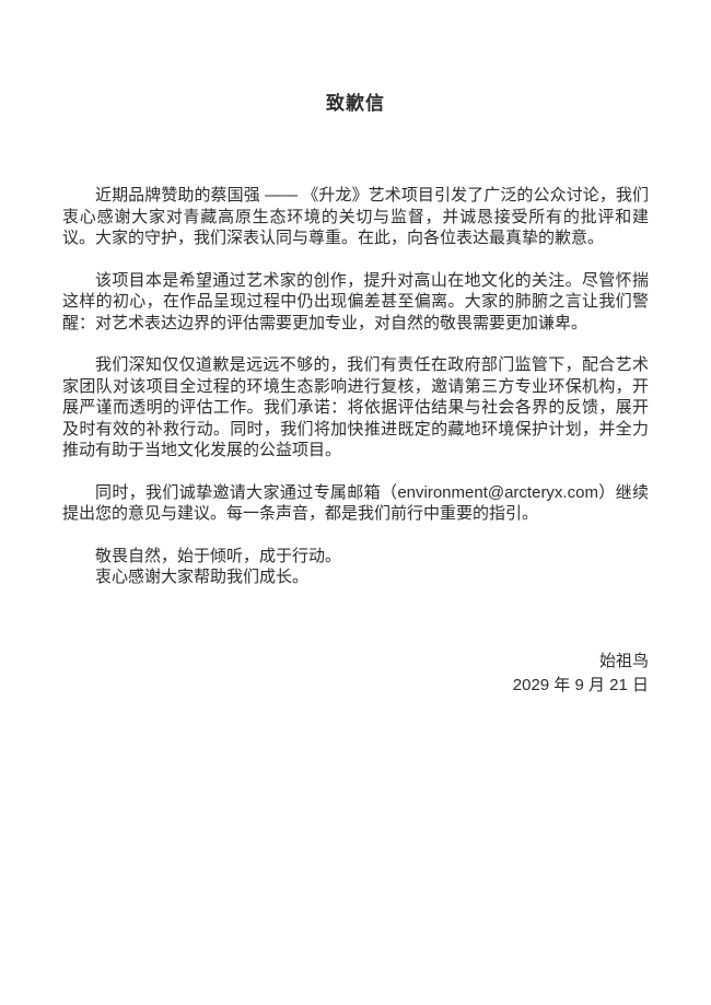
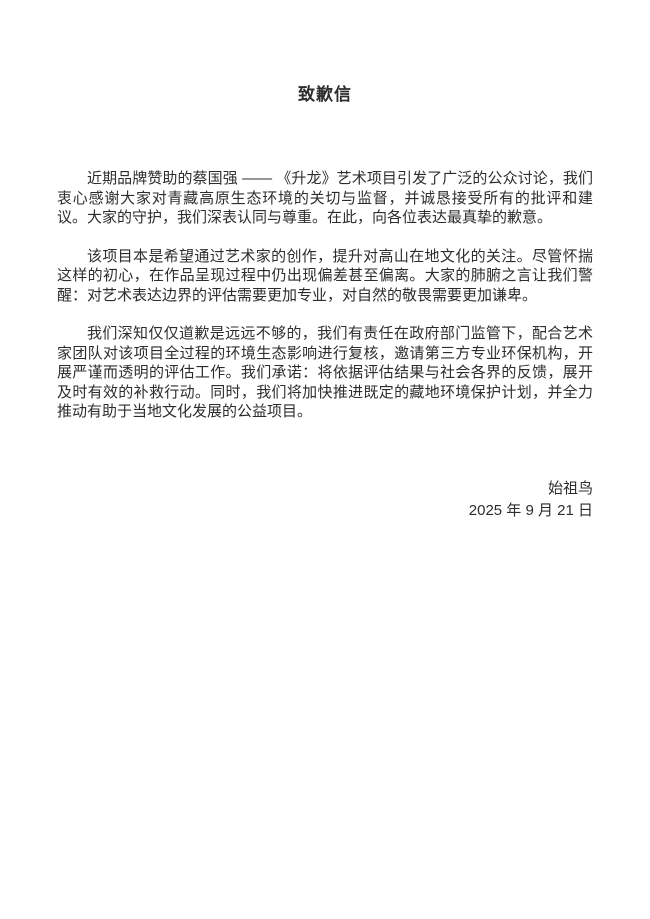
  致歉信
  近期品牌赞助的蔡国强 —— 《升龙》艺术项目引发了广泛的公众讨论，我们衷心感谢大家对青藏高原生态环境的关切与监督，并诚恳接受所有的批评和建议。大家的守护，我们深表认同与尊重。在此，向各位表达最真挚的歉意。
  该项目本是希望通过艺术家的创作，提升对高山在地文化的关注。尽管怀揣这样的初心，在作品呈现过程中仍出现偏差甚至偏离。大家的肺腑之言让我们警醒：对艺术表达边界的评估需要更加专业，对自然的敬畏需要更加谦卑。
  我们深知仅仅道歉是远远不够的，我们有责任在政府部门监管下，配合艺术家团队对该项目全过程的环境生态影响进行复核，邀请第三方专业环保机构，开展严谨而透明的评估工作。我们承诺：将依据评估结果与社会各界的反馈，展开及时有效的补救行动。同时，我们将加快推进既定的藏地环境保护计划，并全力推动有助于当地文化发展的公益项目。
- 同时，我们诚挚邀请大家通过专属邮箱（environment@arcteryx.com）继续提出您的意见与建议。每一条声音，都是我们前行中重要的指引。
- 敬畏自然，始于倾听，成于行动。
- 衷心感谢大家帮助我们成长。
  始祖鸟
- 2029 年 9 月 21 日
+ 2025 年 9 月 21 日
